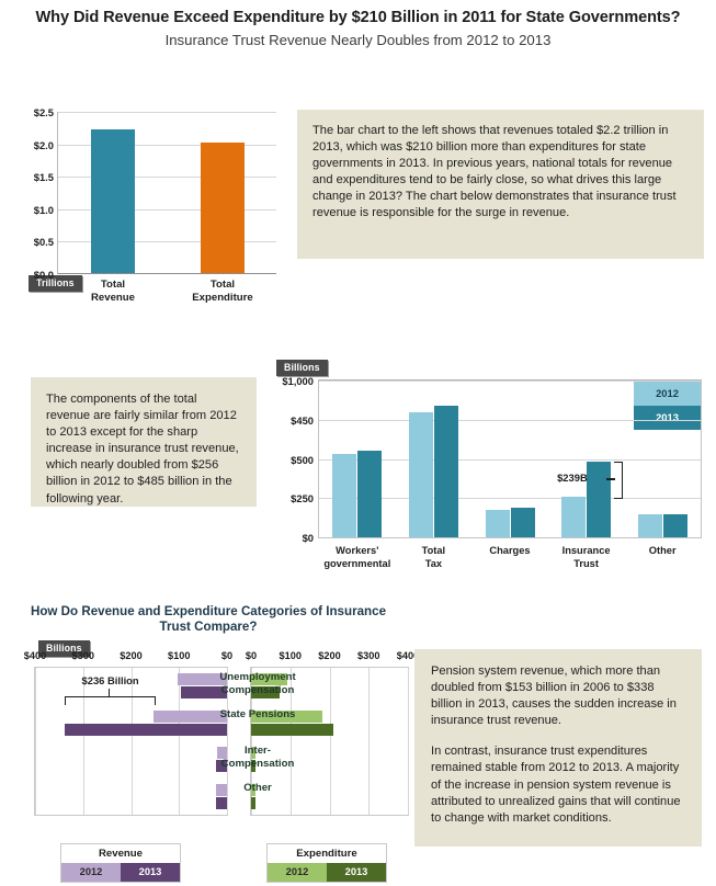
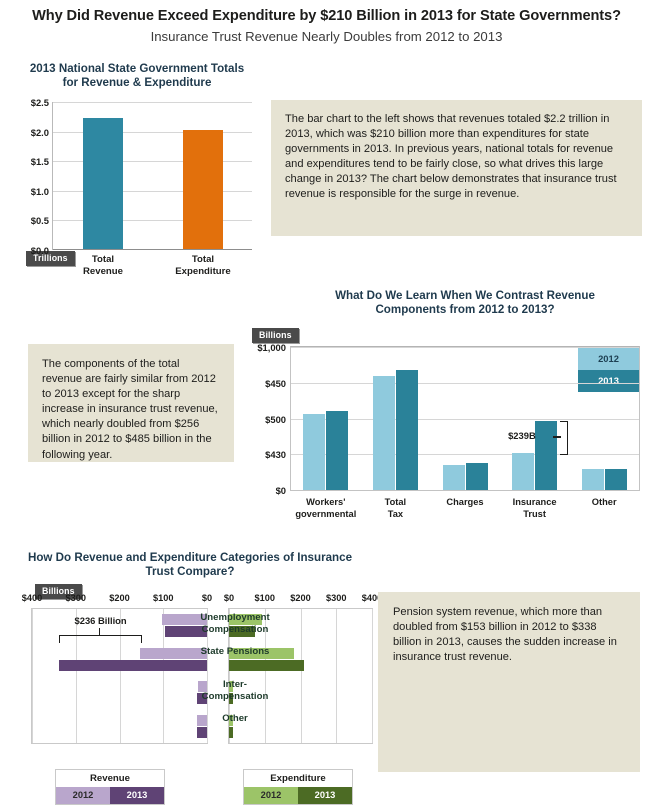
- Why Did Revenue Exceed Expenditure by $210 Billion in 2011 for State Governments?
+ Why Did Revenue Exceed Expenditure by $210 Billion in 2013 for State Governments?
  Insurance Trust Revenue Nearly Doubles from 2012 to 2013
+ 2013 National State Government Totals for Revenue & Expenditure
  Trillions
  $0.0
  $0.5
  $1.0
  $1.5
  $2.0
  $2.5
  Total
  Revenue
  Total
  Expenditure
  The bar chart to the left shows that revenues totaled $2.2 trillion in 2013, which was $210 billion more than expenditures for state governments in 2013. In previous years, national totals for revenue and expenditures tend to be fairly close, so what drives this large change in 2013? The chart below demonstrates that insurance trust revenue is responsible for the surge in revenue.
  The components of the total revenue are fairly similar from 2012 to 2013 except for the sharp increase in insurance trust revenue, which nearly doubled from $256 billion in 2012 to $485 billion in the following year.
+ What Do We Learn When We Contrast Revenue Components from 2012 to 2013?
  Billions
  2012
  2013
  $0
- $250
+ $430
  $500
  $450
  $1,000
  Workers'
  governmental
  Total
  Tax
  Charges
  Insurance
  Trust
  Other
  $239B
  How Do Revenue and Expenditure Categories of Insurance Trust Compare?
  Billions
  $400
  $300
  $200
  $100
  $0
  $236 Billion
  $0
  $100
  $200
  $300
  $40
- Pension system revenue, which more than doubled from $153 billion in 2006 to $338 billion in 2013, causes the sudden increase in insurance trust revenue.
+ Pension system revenue, which more than doubled from $153 billion in 2012 to $338 billion in 2013, causes the sudden increase in insurance trust revenue.
- In contrast, insurance trust expenditures remained stable from 2012 to 2013. A majority of the increase in pension system revenue is attributed to unrealized gains that will continue to change with market conditions.
  Revenue
  2012
  2013
  Expenditure
  2012
  2013
  Unemployment
  Compensation
  State Pensions
  Inter-
  Compensation
  Other
